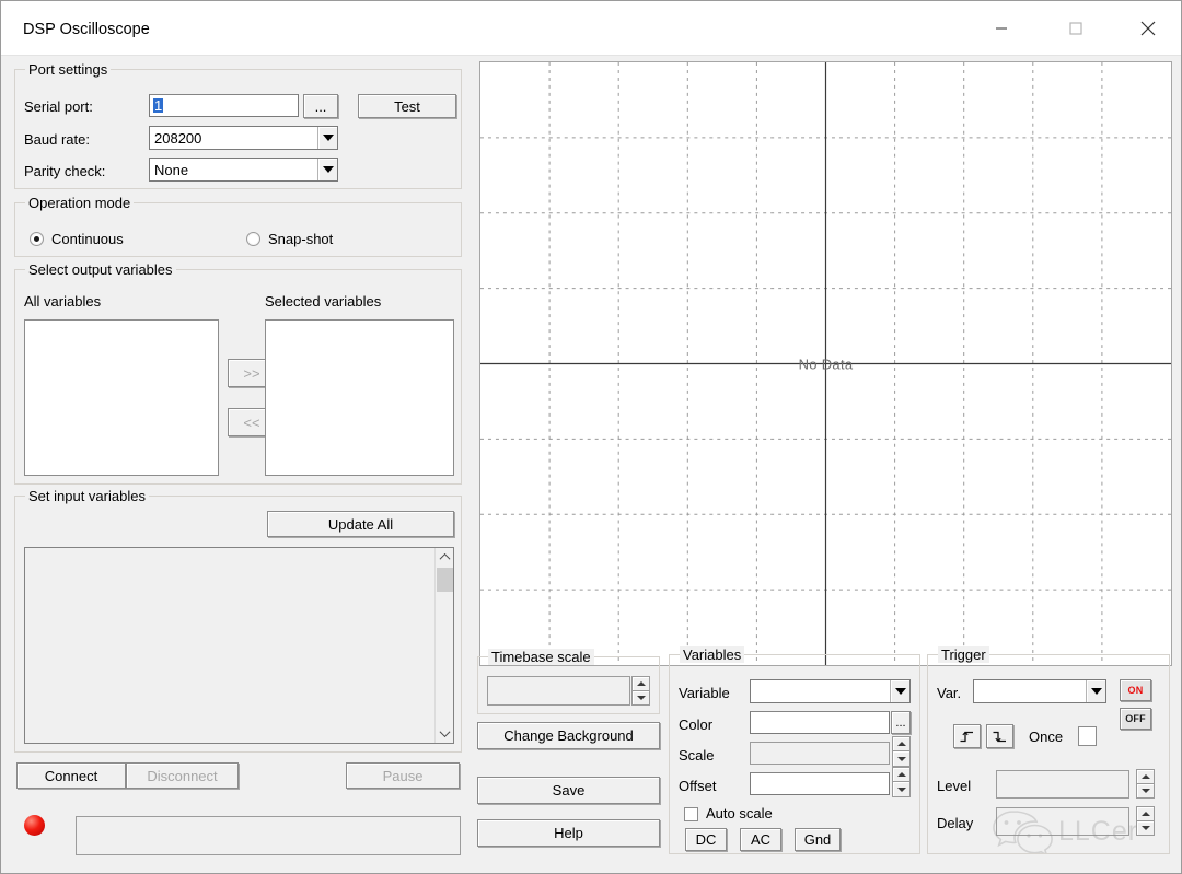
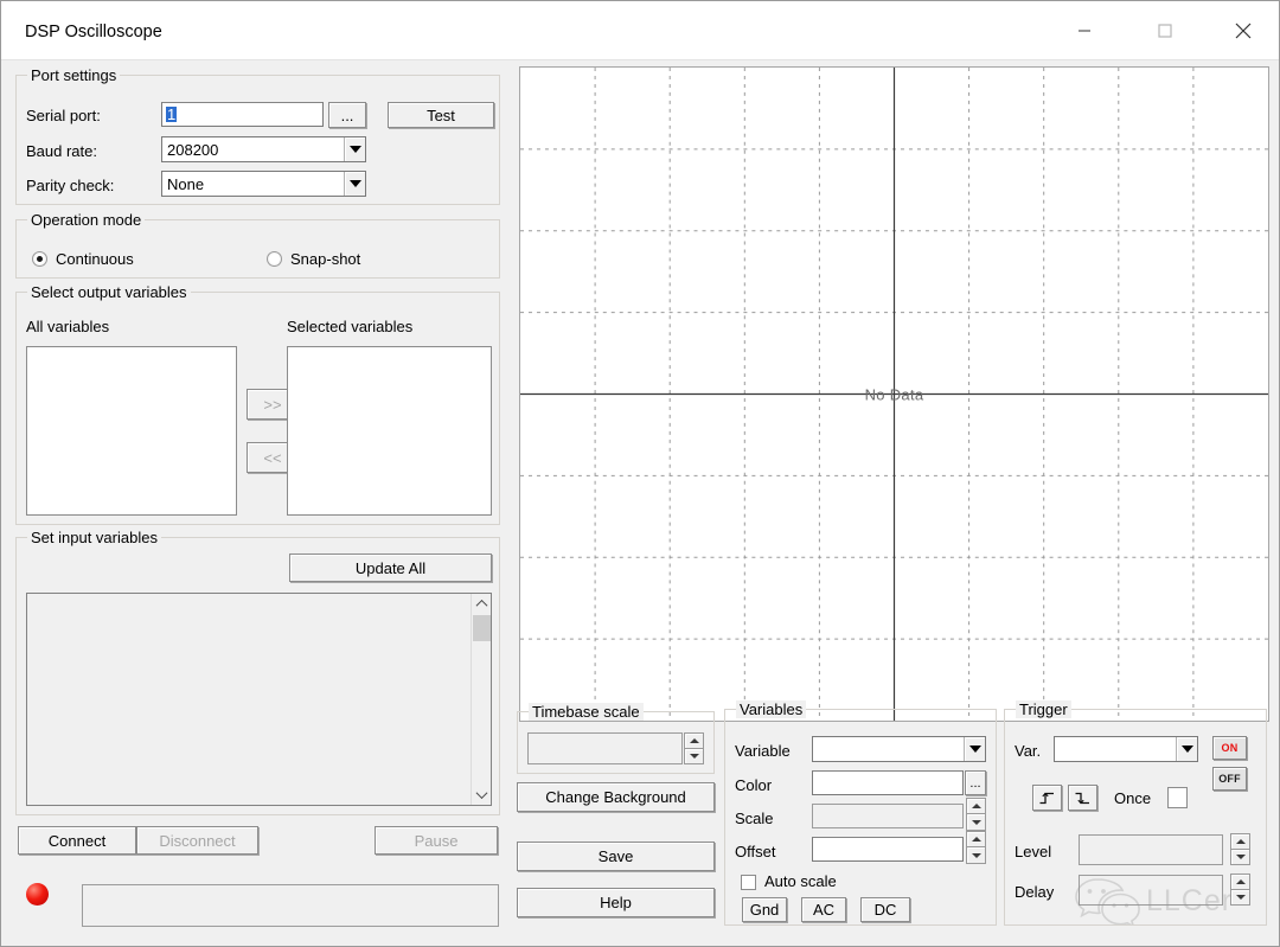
  DSP Oscilloscope
  Port settings
  Serial port:
  1
  ...
  Test
  Baud rate:
  208200
  Parity check:
  None
  Operation mode
  Continuous
  Snap-shot
  Select output variables
  All variables
  >>
  <<
  Selected variables
  Set input variables
  Update All
  Connect
  Disconnect
  Pause
  No Data
  Timebase scale
  Change Background
  Save
  Help
  Variables
  Variable
  Color
  ...
  Scale
  Offset
  Auto scale
- DC
+ Gnd
  AC
- Gnd
+ DC
  Trigger
  Var.
  ON
  OFF
  Once
  Level
  Delay
  LLCer
